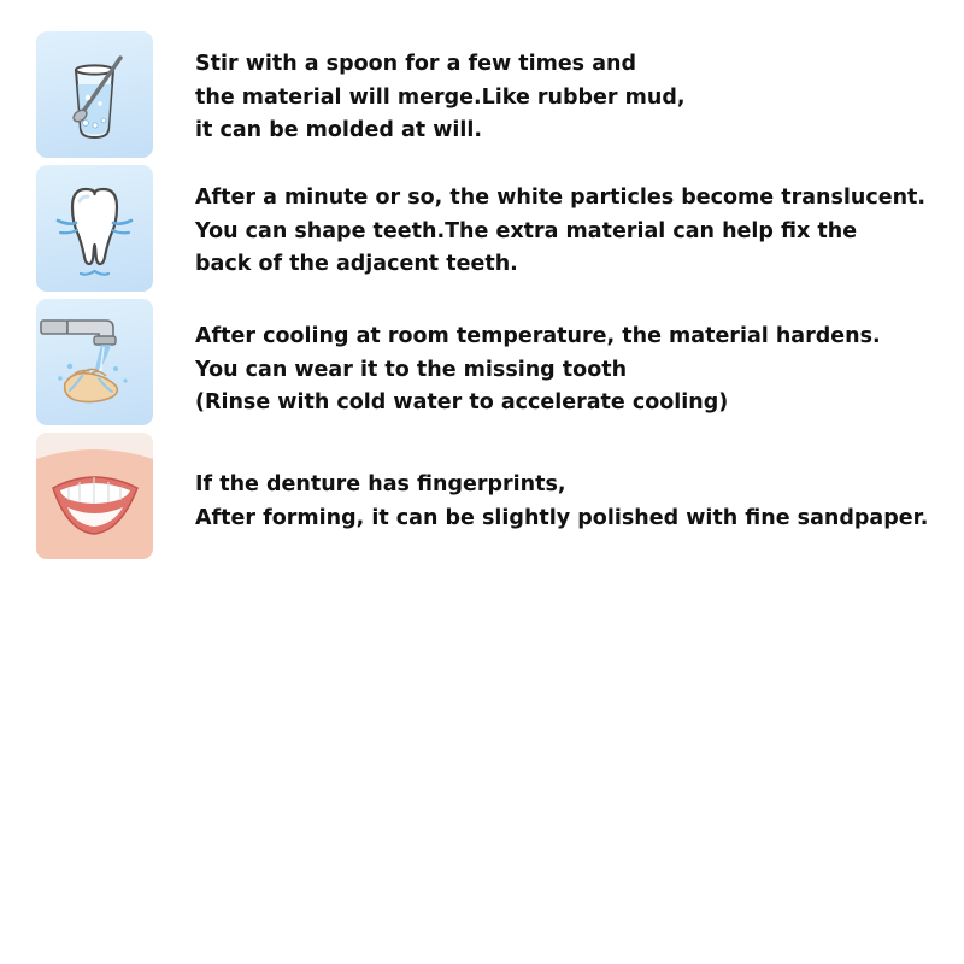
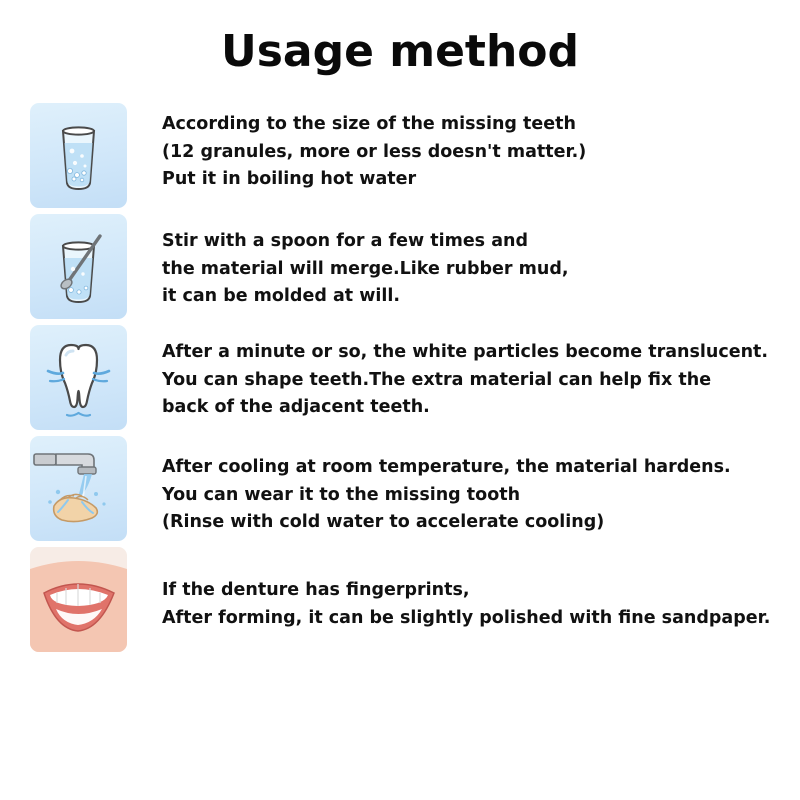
+ Usage method
+ According to the size of the missing teeth
+ (12 granules, more or less doesn't matter.)
+ Put it in boiling hot water
  Stir with a spoon for a few times and
  the material will merge.Like rubber mud,
  it can be molded at will.
  After a minute or so, the white particles become translucent.
  You can shape teeth.The extra material can help fix the
  back of the adjacent teeth.
  After cooling at room temperature, the material hardens.
  You can wear it to the missing tooth
  (Rinse with cold water to accelerate cooling)
  If the denture has fingerprints,
  After forming, it can be slightly polished with fine sandpaper.
